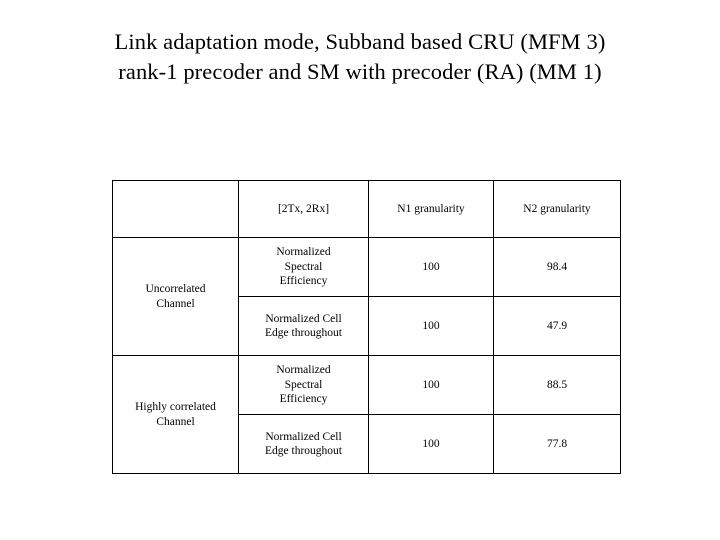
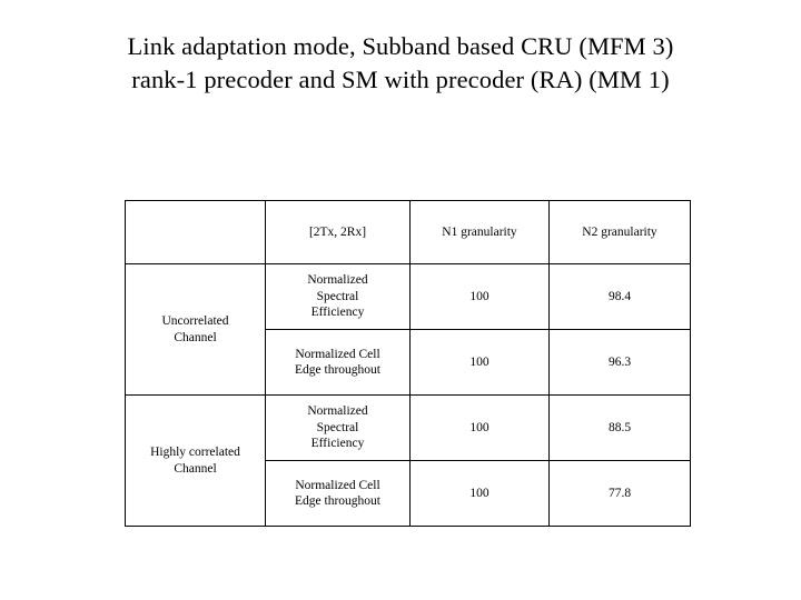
  Link adaptation mode, Subband based CRU (MFM 3)
  rank-1 precoder and SM with precoder (RA) (MM 1)
  	[2Tx, 2Rx]	N1 granularity	N2 granularity
  Uncorrelated Channel	Normalized Spectral Efficiency	100	98.4
- Normalized Cell Edge throughout	100	47.9
+ Normalized Cell Edge throughout	100	96.3
  Highly correlated Channel	Normalized Spectral Efficiency	100	88.5
  Normalized Cell Edge throughout	100	77.8
